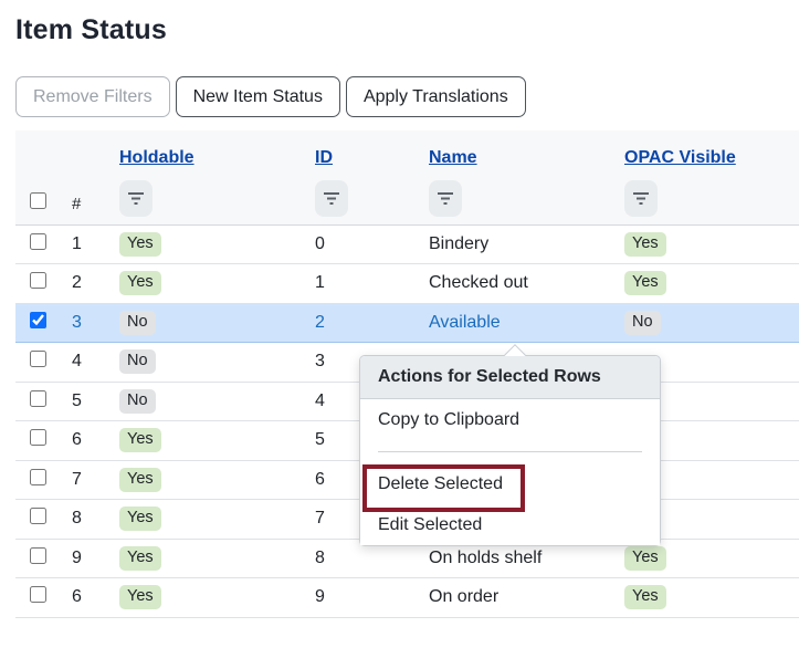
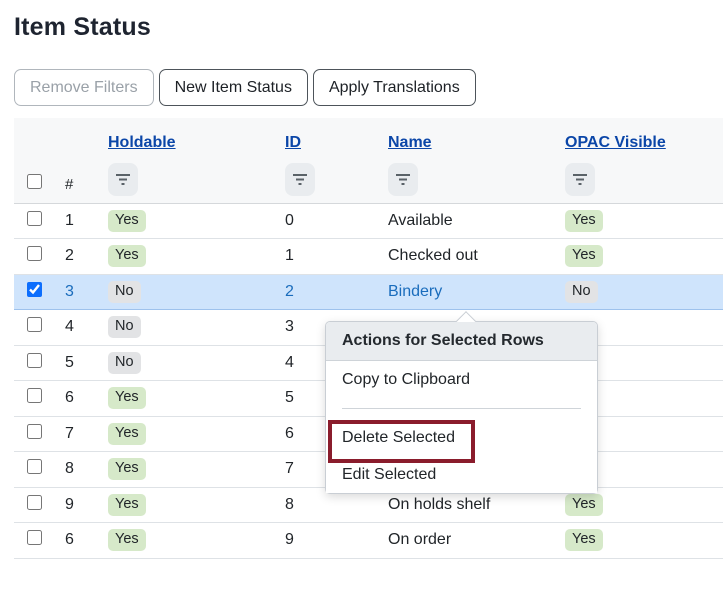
  Item Status
  Remove Filters
  New Item Status
  Apply Translations
  		Holdable	ID	Name	OPAC Visible
  	#
- 	1	Yes	0	Bindery	Yes
+ 	1	Yes	0	Available	Yes
  	2	Yes	1	Checked out	Yes
- 	3	No	2	Available	No
+ 	3	No	2	Bindery	No
  	4	No	3
  	5	No	4
  	6	Yes	5
  	7	Yes	6
  	8	Yes	7
  	9	Yes	8	On holds shelf	Yes
  	6	Yes	9	On order	Yes
  Actions for Selected Rows
  Copy to Clipboard
  Delete Selected
  Edit Selected
